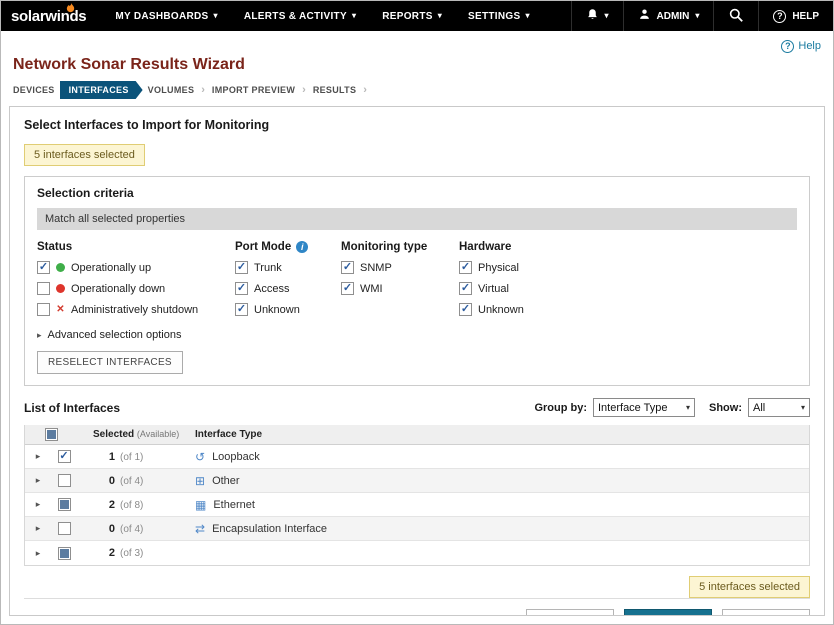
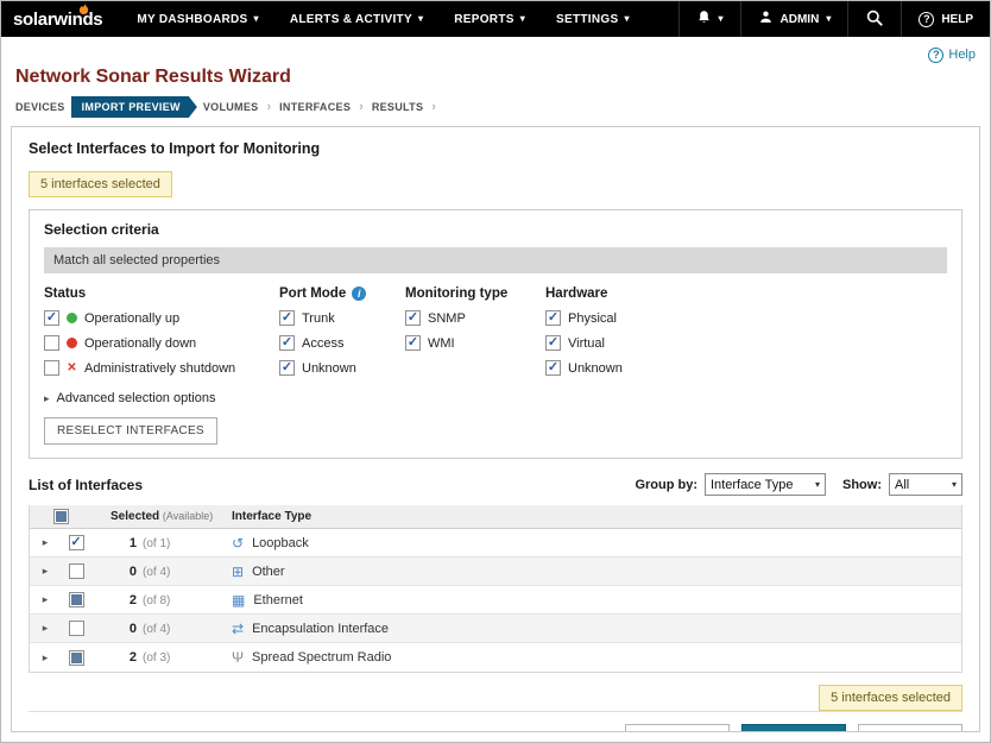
  solarwinds
  MY DASHBOARDS
  ▾
  ALERTS & ACTIVITY
  ▾
  REPORTS
  ▾
  SETTINGS
  ▾
  ▾
  ADMIN
  ▾
  ?
  HELP
  ?
  Help
  Network Sonar Results Wizard
  DEVICES
- INTERFACES
+ IMPORT PREVIEW
  VOLUMES
  ›
- IMPORT PREVIEW
+ INTERFACES
  ›
  RESULTS
  ›
  Select Interfaces to Import for Monitoring
  5 interfaces selected
  Selection criteria
  Match all selected properties
  Status
  ✓
  Operationally up
  Operationally down
  ✕
  Administratively shutdown
  Port Mode
  i
  ✓
  Trunk
  ✓
  Access
  ✓
  Unknown
  Monitoring type
  ✓
  SNMP
  ✓
  WMI
  Hardware
  ✓
  Physical
  ✓
  Virtual
  ✓
  Unknown
  ▸
  Advanced selection options
  RESELECT INTERFACES
  List of Interfaces
  Group by:
  Interface Type
  ▾
  Show:
  All
  ▾
  Selected (Available)
  Interface Type
  ▸
  ✓
  1
  (of 1)
  ↺
  Loopback
  ▸
  0
  (of 4)
  ⊞
  Other
  ▸
  2
  (of 8)
  ▦
  Ethernet
  ▸
  0
  (of 4)
  ⇄
  Encapsulation Interface
  ▸
  2
  (of 3)
+ Ψ
+ Spread Spectrum Radio
  5 interfaces selected
